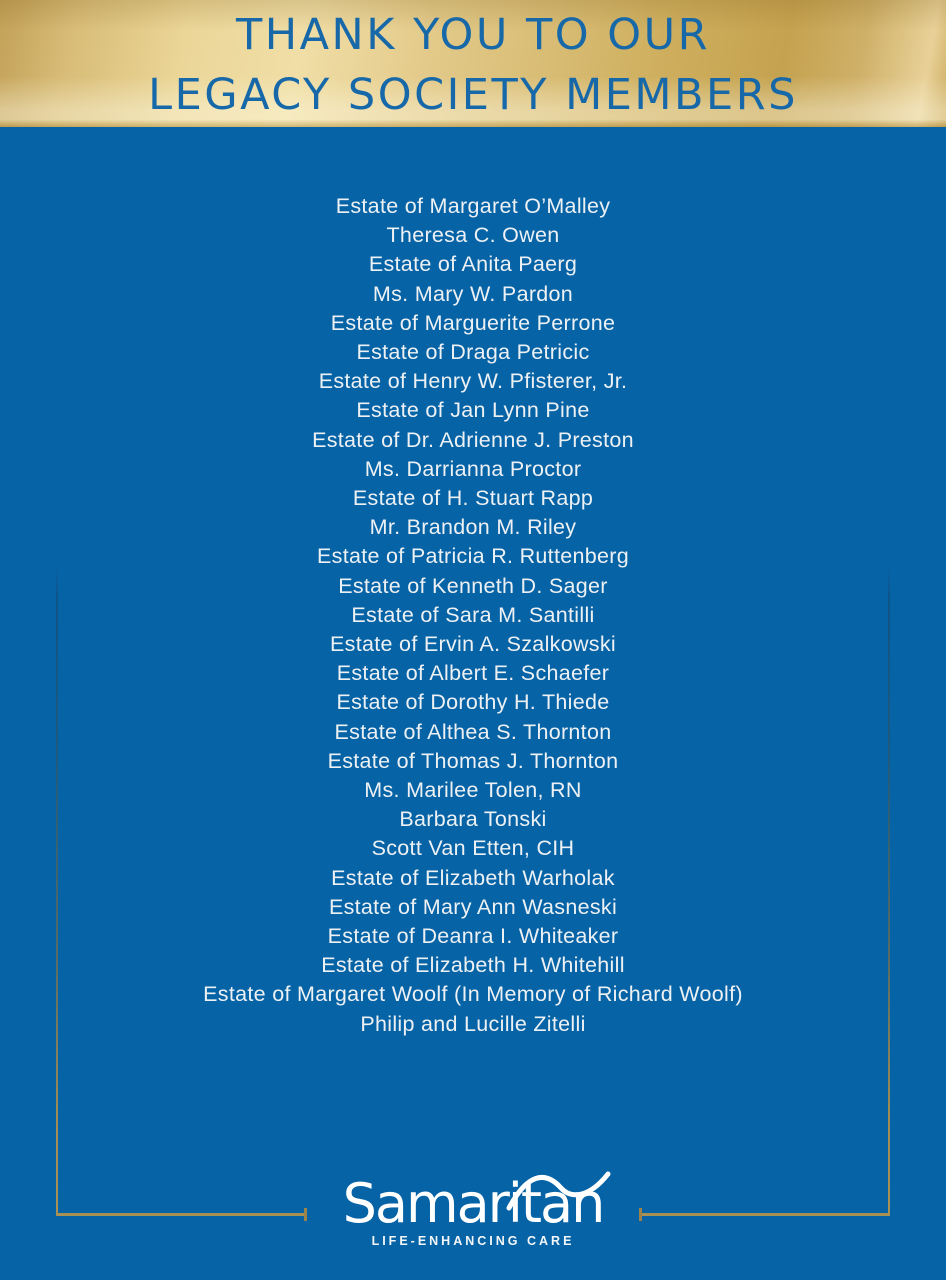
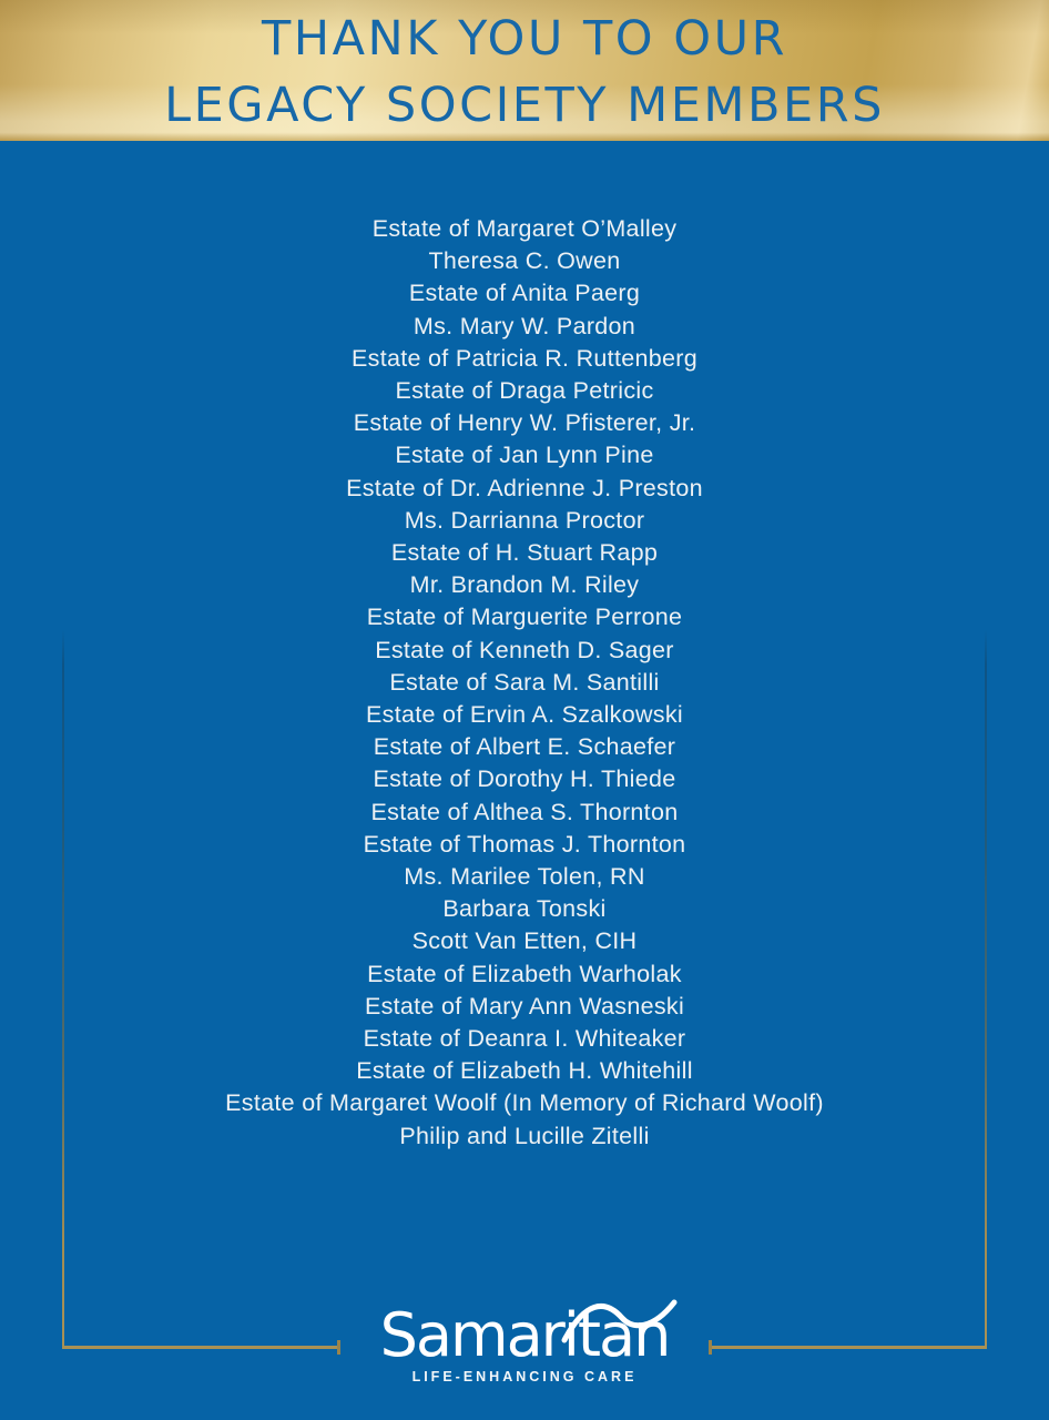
  THANK YOU TO OUR
  LEGACY SOCIETY MEMBERS
  Estate of Margaret O’Malley
  Theresa C. Owen
  Estate of Anita Paerg
  Ms. Mary W. Pardon
- Estate of Marguerite Perrone
+ Estate of Patricia R. Ruttenberg
  Estate of Draga Petricic
  Estate of Henry W. Pfisterer, Jr.
  Estate of Jan Lynn Pine
  Estate of Dr. Adrienne J. Preston
  Ms. Darrianna Proctor
  Estate of H. Stuart Rapp
  Mr. Brandon M. Riley
- Estate of Patricia R. Ruttenberg
+ Estate of Marguerite Perrone
  Estate of Kenneth D. Sager
  Estate of Sara M. Santilli
  Estate of Ervin A. Szalkowski
  Estate of Albert E. Schaefer
  Estate of Dorothy H. Thiede
  Estate of Althea S. Thornton
  Estate of Thomas J. Thornton
  Ms. Marilee Tolen, RN
  Barbara Tonski
  Scott Van Etten, CIH
  Estate of Elizabeth Warholak
  Estate of Mary Ann Wasneski
  Estate of Deanra I. Whiteaker
  Estate of Elizabeth H. Whitehill
  Estate of Margaret Woolf (In Memory of Richard Woolf)
  Philip and Lucille Zitelli
  Samartan
  LIFE-ENHANCING CARE
